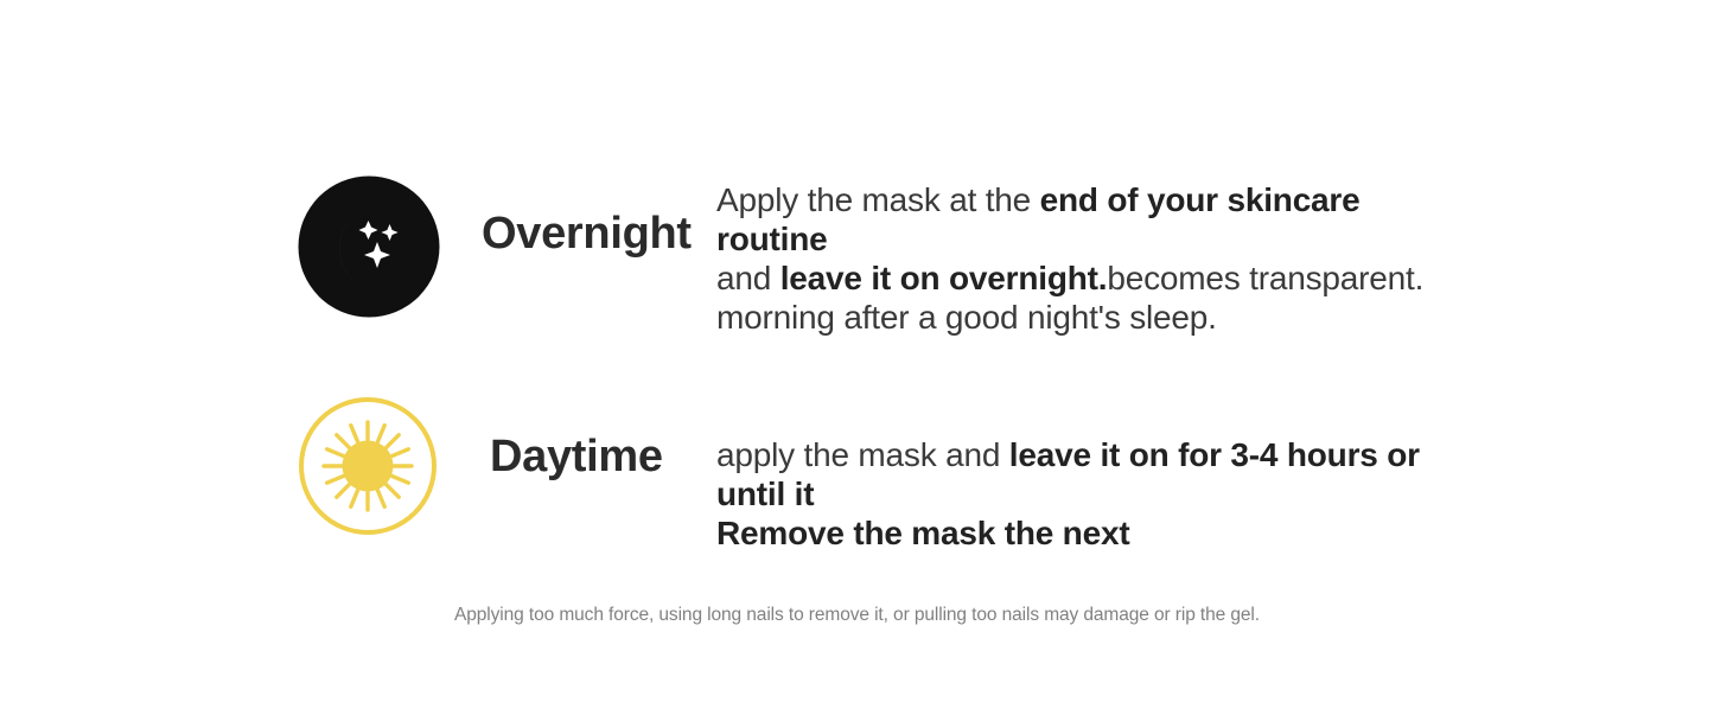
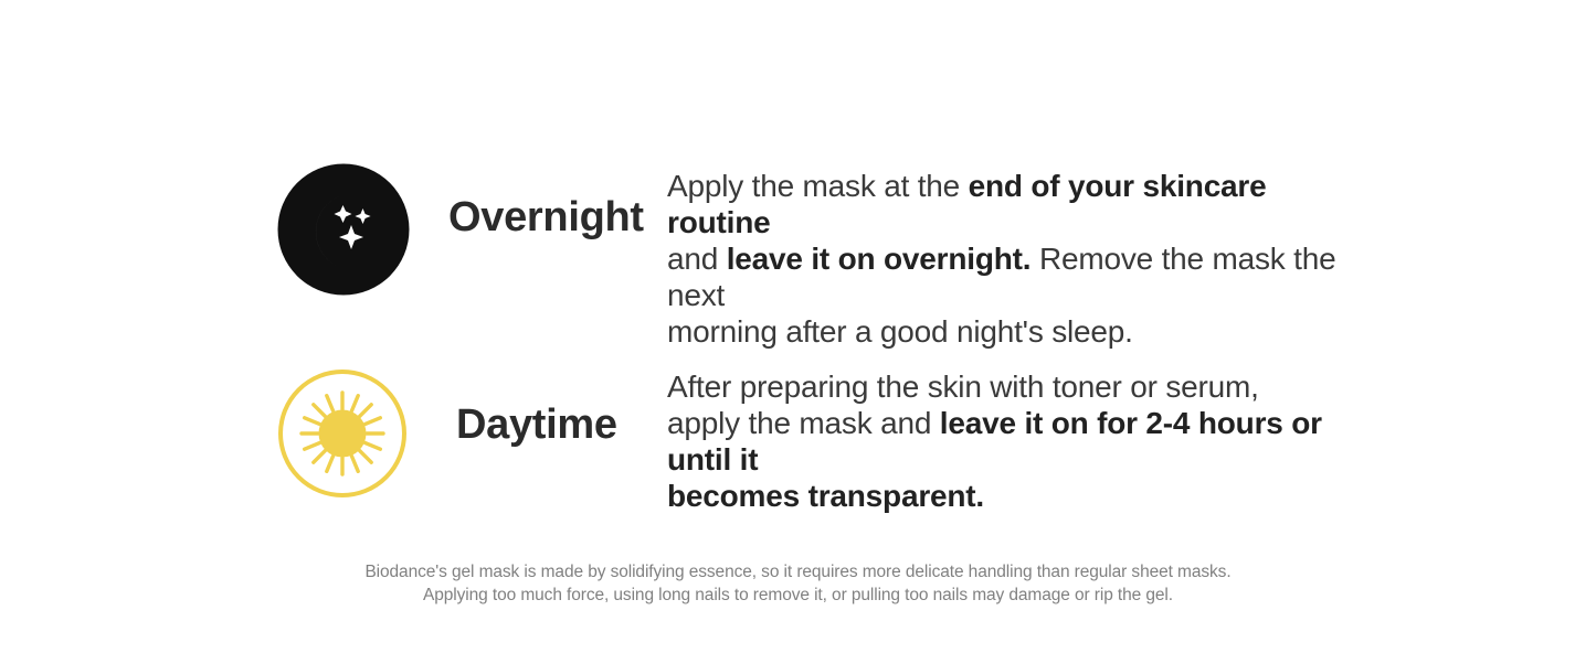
  Overnight
  Apply the mask at the end of your skincare routine
- and leave it on overnight.becomes transparent.
+ and leave it on overnight. Remove the mask the next
  morning after a good night's sleep.
  Daytime
+ After preparing the skin with toner or serum,
- apply the mask and leave it on for 3-4 hours or until it
+ apply the mask and leave it on for 2-4 hours or until it
- Remove the mask the next
+ becomes transparent.
+ Biodance's gel mask is made by solidifying essence, so it requires more delicate handling than regular sheet masks.
  Applying too much force, using long nails to remove it, or pulling too nails may damage or rip the gel.
